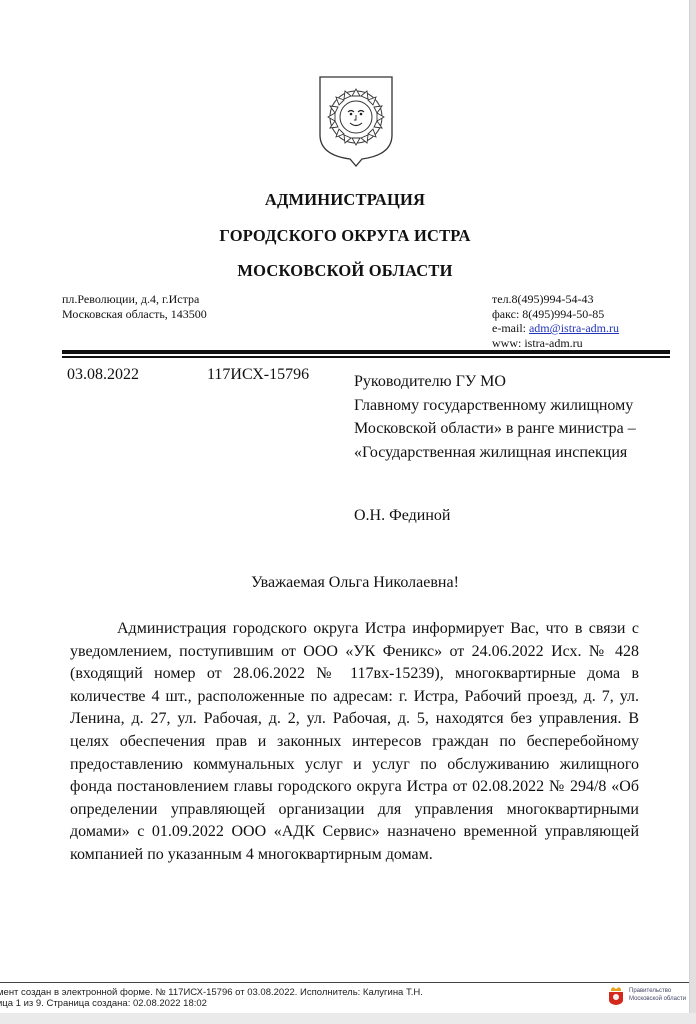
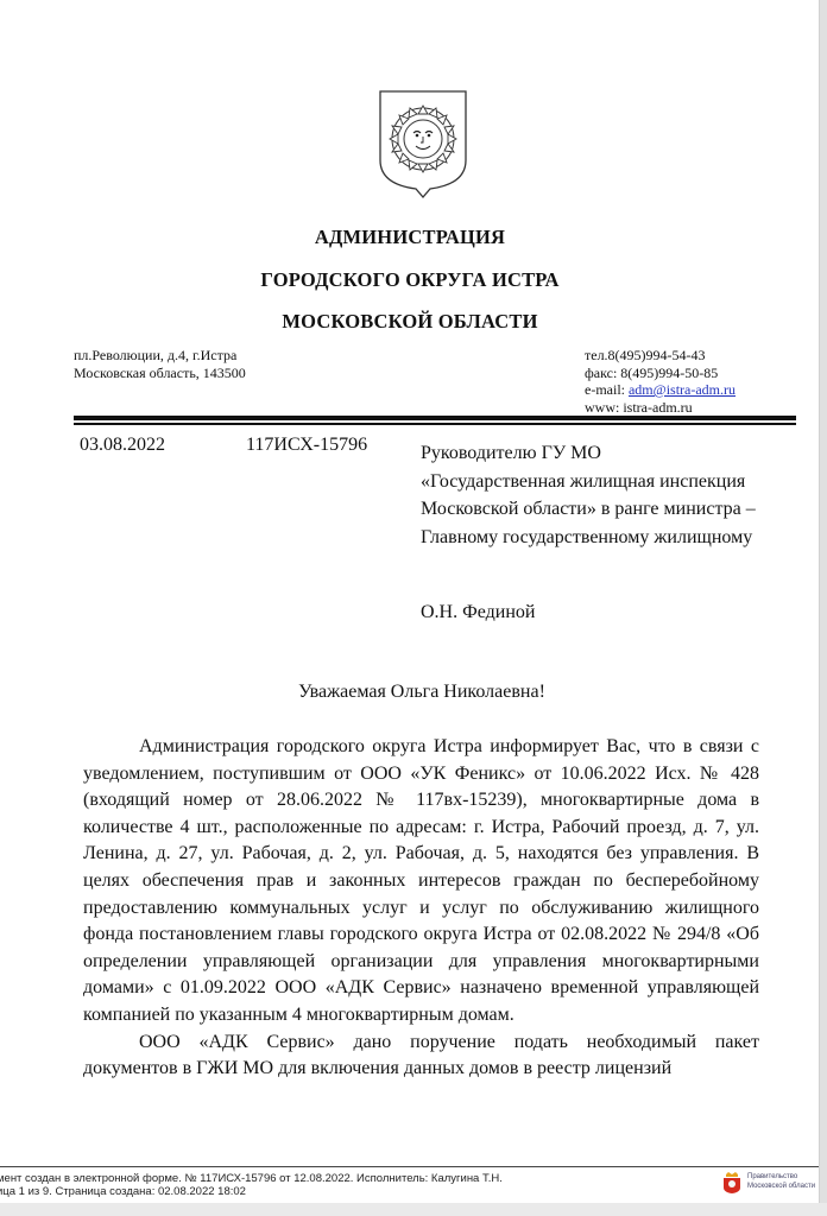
  АДМИНИСТРАЦИЯ
  ГОРОДСКОГО ОКРУГА ИСТРА
  МОСКОВСКОЙ ОБЛАСТИ
  пл.Революции, д.4, г.Истра
  Московская область, 143500
  тел.8(495)994-54-43
  факс: 8(495)994-50-85
  e-mail: adm@istra-adm.ru
  www: istra-adm.ru
  03.08.2022
  117ИСХ-15796
  Руководителю ГУ МО
- Главному государственному жилищному
+ «Государственная жилищная инспекция
  Московской области» в ранге министра –
- «Государственная жилищная инспекция
+ Главному государственному жилищному
  О.Н. Фединой
  Уважаемая Ольга Николаевна!
- Администрация городского округа Истра информирует Вас, что в связи с уведомлением, поступившим от ООО «УК Феникс» от 24.06.2022 Исх. № 428 (входящий номер от 28.06.2022 № 117вх-15239), многоквартирные дома в количестве 4 шт., расположенные по адресам: г. Истра, Рабочий проезд, д. 7, ул. Ленина, д. 27, ул. Рабочая, д. 2, ул. Рабочая, д. 5, находятся без управления. В целях обеспечения прав и законных интересов граждан по бесперебойному предоставлению коммунальных услуг и услуг по обслуживанию жилищного фонда постановлением главы городского округа Истра от 02.08.2022 № 294/8 «Об определении управляющей организации для управления многоквартирными домами» с 01.09.2022 ООО «АДК Сервис» назначено временной управляющей компанией по указанным 4 многоквартирным домам.
+ Администрация городского округа Истра информирует Вас, что в связи с уведомлением, поступившим от ООО «УК Феникс» от 10.06.2022 Исх. № 428 (входящий номер от 28.06.2022 № 117вх-15239), многоквартирные дома в количестве 4 шт., расположенные по адресам: г. Истра, Рабочий проезд, д. 7, ул. Ленина, д. 27, ул. Рабочая, д. 2, ул. Рабочая, д. 5, находятся без управления. В целях обеспечения прав и законных интересов граждан по бесперебойному предоставлению коммунальных услуг и услуг по обслуживанию жилищного фонда постановлением главы городского округа Истра от 02.08.2022 № 294/8 «Об определении управляющей организации для управления многоквартирными домами» с 01.09.2022 ООО «АДК Сервис» назначено временной управляющей компанией по указанным 4 многоквартирным домам.
+ ООО «АДК Сервис» дано поручение подать необходимый пакет документов в ГЖИ МО для включения данных домов в реестр лицензий
- мент создан в электронной форме. № 117ИСХ-15796 от 03.08.2022. Исполнитель: Калугина Т.Н.
+ мент создан в электронной форме. № 117ИСХ-15796 от 12.08.2022. Исполнитель: Калугина Т.Н.
  ца 1 из 9. Страница создана: 02.08.2022 18:02
